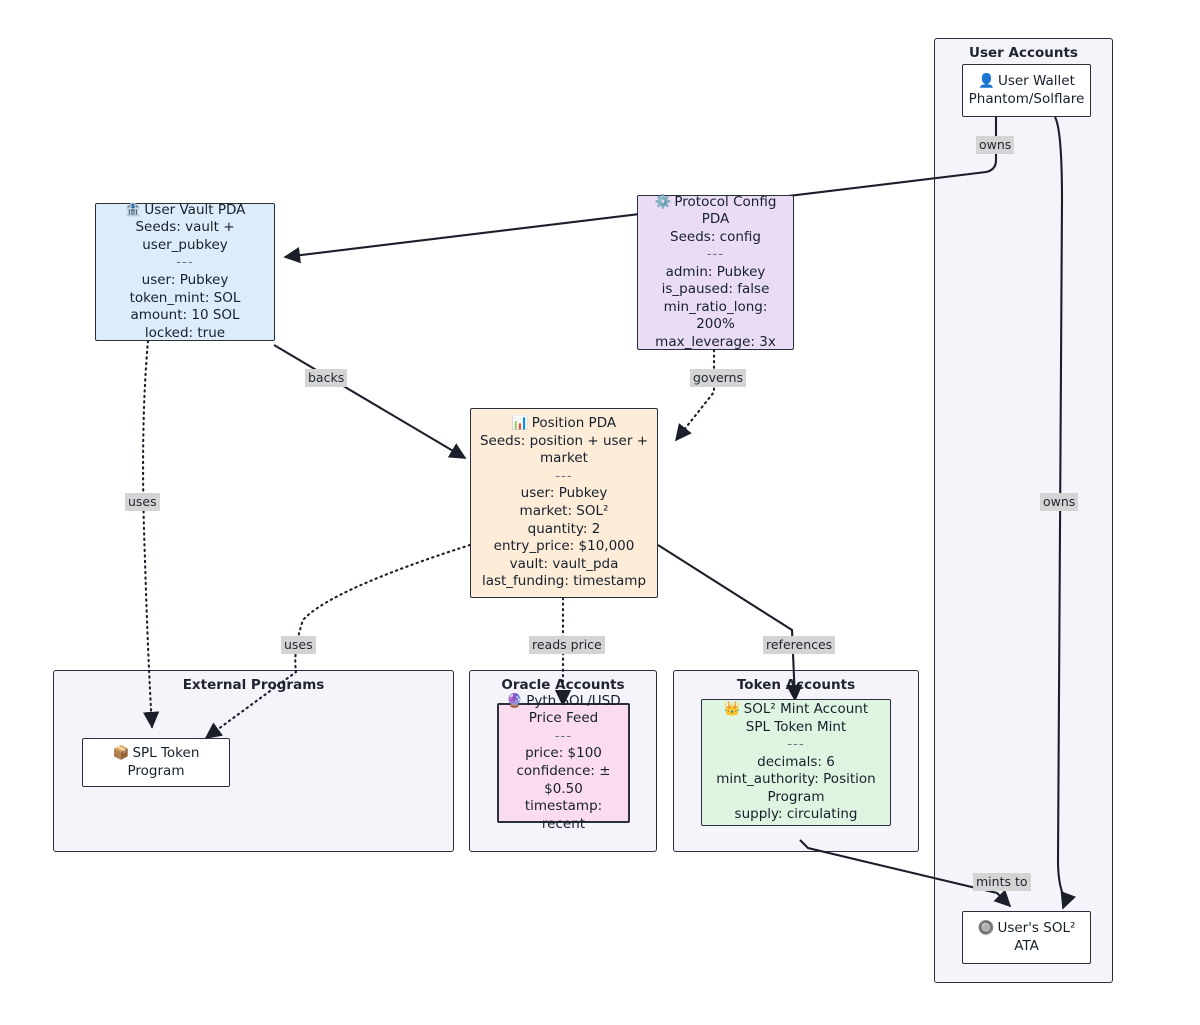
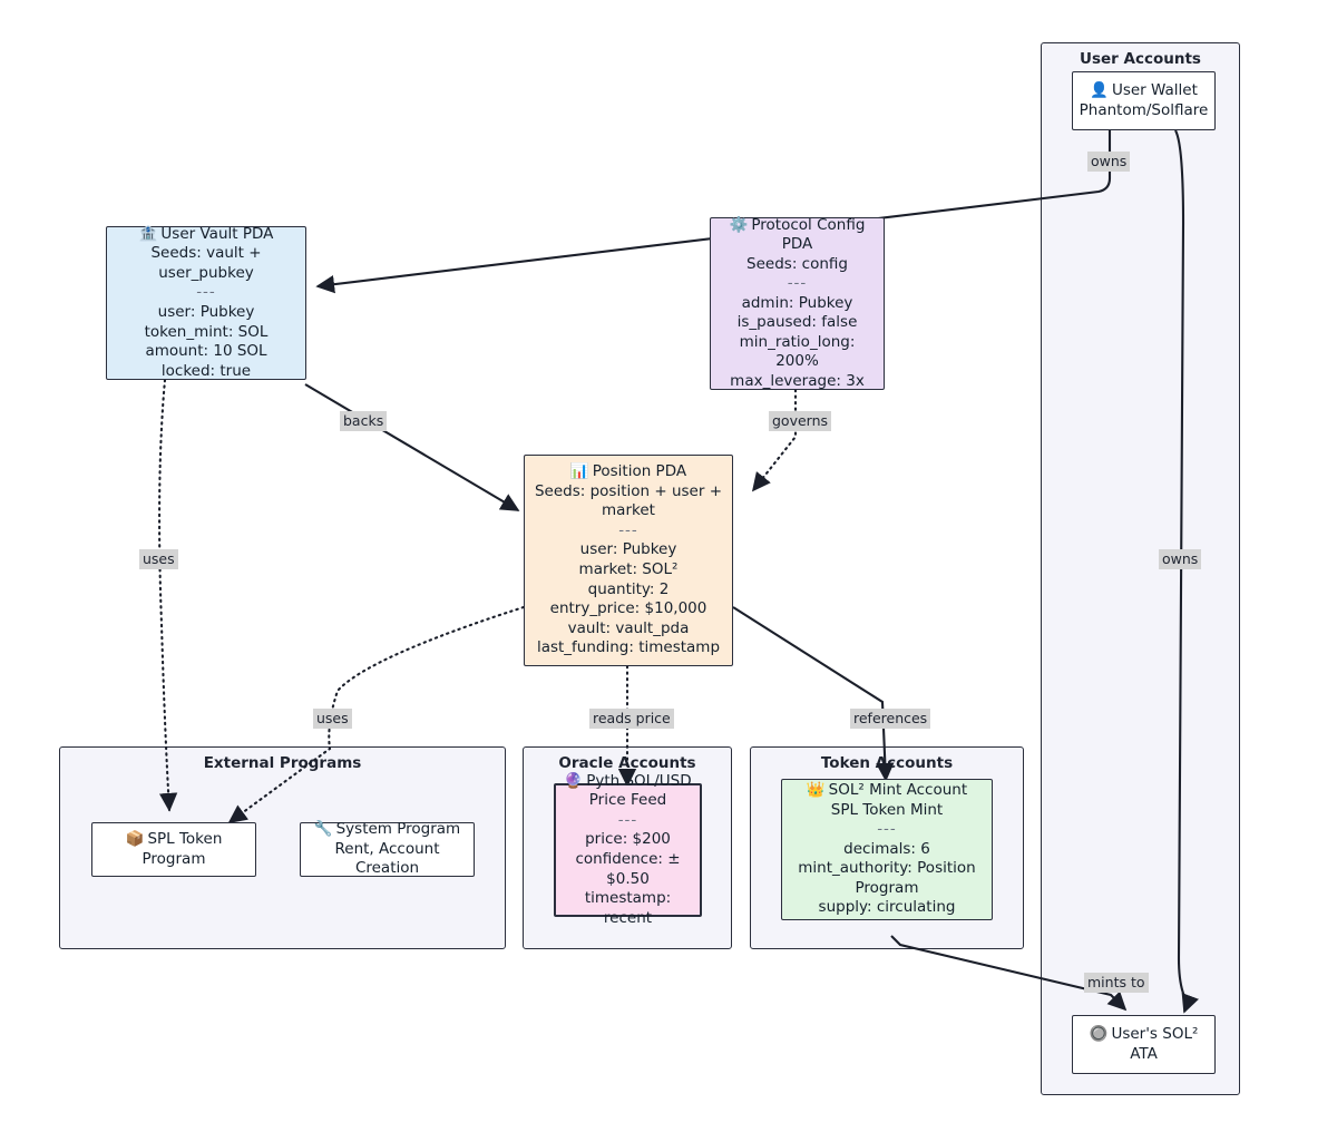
  User Accounts
  External Programs
  Oracle Accounts
  Token Accounts
  🏦 User Vault PDA
  Seeds: vault + user_pubkey
  ---
  user: Pubkey
  token_mint: SOL
  amount: 10 SOL
  locked: true
  ⚙️ Protocol Config
  PDA
  Seeds: config
  ---
  admin: Pubkey
  is_paused: false
  min_ratio_long: 200%
  max_leverage: 3x
  📊 Position PDA
  Seeds: position + user +
  market
  ---
  user: Pubkey
  market: SOL²
  quantity: 2
  entry_price: $10,000
  vault: vault_pda
  last_funding: timestamp
  👤 User Wallet
  Phantom/Solflare
  🔘 User's SOL²
  ATA
  📦 SPL Token
  Program
+ 🔧 System Program
+ Rent, Account Creation
  🔮 Pyth SOL/USD
  Price Feed
  ---
- price: $100
+ price: $200
  confidence: ±$0.50
  timestamp: recent
  👑 SOL² Mint Account
  SPL Token Mint
  ---
  decimals: 6
  mint_authority: Position
  Program
  supply: circulating
  owns
  owns
  backs
  governs
  uses
  uses
  reads price
  references
  mints to
